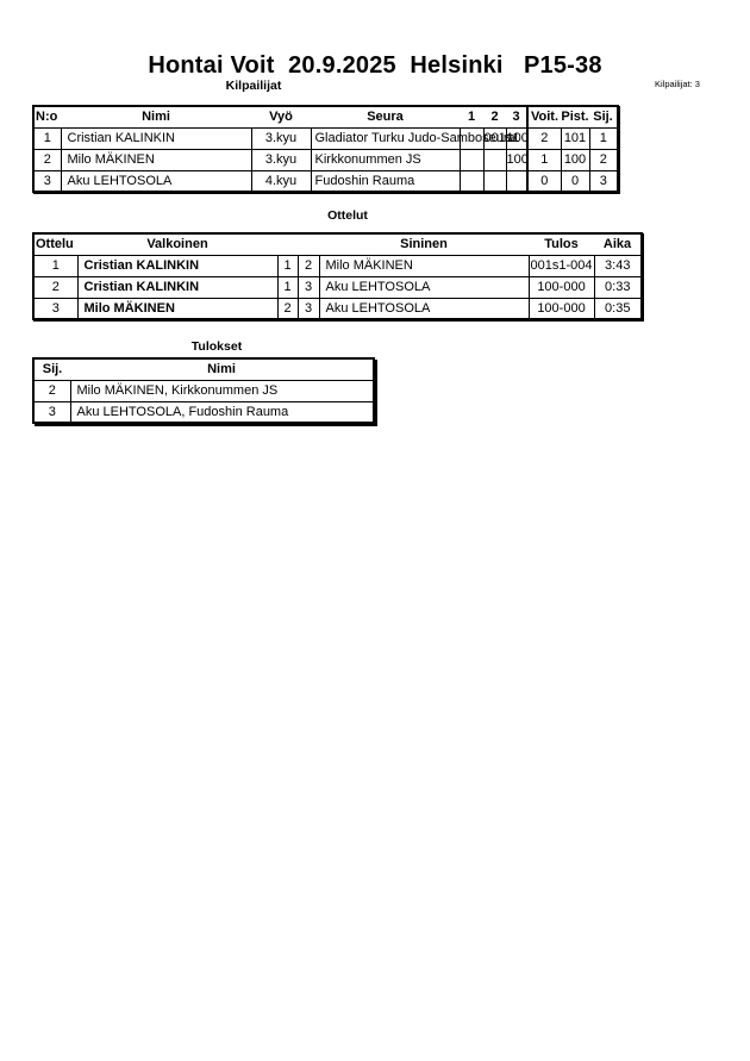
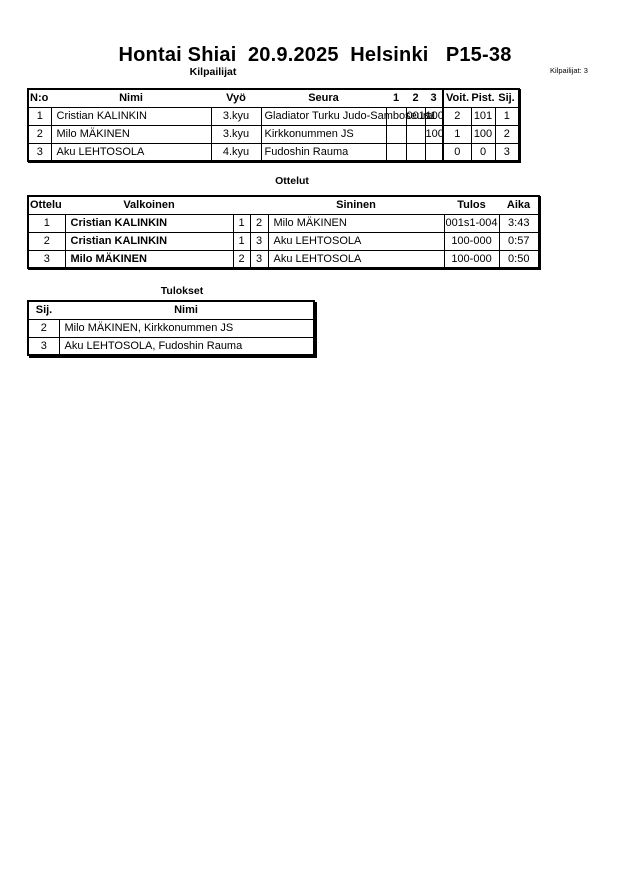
- Hontai Voit 20.9.2025 Helsinki P15-38
+ Hontai Shiai 20.9.2025 Helsinki P15-38
  Kilpailijat
  Kilpailijat: 3
  N:o	Nimi	Vyö	Seura	1	2	3	Voit.	Pist.	Sij.
  1	Cristian KALINKIN	3.kyu	Gladiator Turku Judo-Sambo		001	100	2	101	1
  2	Milo MÄKINEN	3.kyu	Kirkkonummen JS			100	1	100	2
  3	Aku LEHTOSOLA	4.kyu	Fudoshin Rauma				0	0	3
  Ottelut
  Ottelu	Valkoinen			Sininen	Tulos	Aika
  1	Cristian KALINKIN	1	2	Milo MÄKINEN	001s1-004	3:43
- 2	Cristian KALINKIN	1	3	Aku LEHTOSOLA	100-000	0:33
+ 2	Cristian KALINKIN	1	3	Aku LEHTOSOLA	100-000	0:57
- 3	Milo MÄKINEN	2	3	Aku LEHTOSOLA	100-000	0:35
+ 3	Milo MÄKINEN	2	3	Aku LEHTOSOLA	100-000	0:50
  Tulokset
  Sij.	Nimi
  2	Milo MÄKINEN, Kirkkonummen JS
  3	Aku LEHTOSOLA, Fudoshin Rauma
